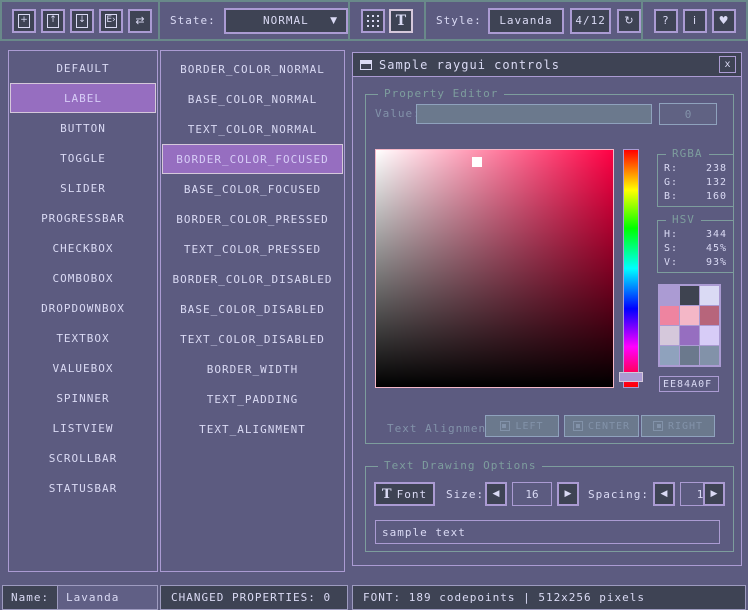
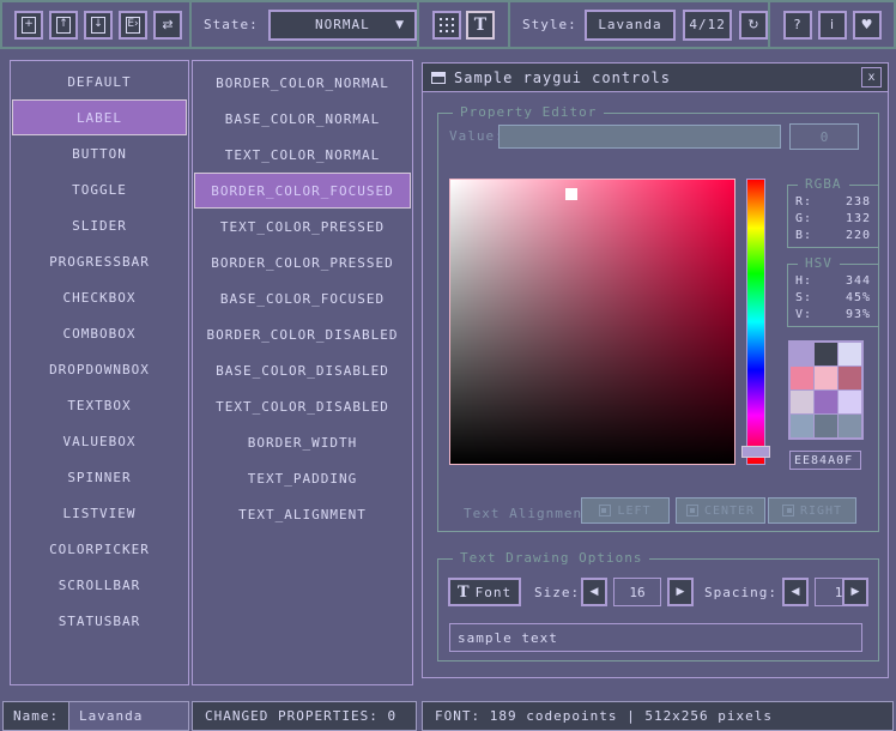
  +
  ↑
  ↓
  E›
  ⇄
  State:
  NORMAL
  ▼
  T
  Style:
  Lavanda
  4/12
  ↻
  ?
  i
  ♥
  DEFAULT
  LABEL
  BUTTON
  TOGGLE
  SLIDER
  PROGRESSBAR
  CHECKBOX
  COMBOBOX
  DROPDOWNBOX
  TEXTBOX
  VALUEBOX
  SPINNER
  LISTVIEW
+ COLORPICKER
  SCROLLBAR
  STATUSBAR
  BORDER_COLOR_NORMAL
  BASE_COLOR_NORMAL
  TEXT_COLOR_NORMAL
  BORDER_COLOR_FOCUSED
- BASE_COLOR_FOCUSED
+ TEXT_COLOR_PRESSED
  BORDER_COLOR_PRESSED
- TEXT_COLOR_PRESSED
+ BASE_COLOR_FOCUSED
  BORDER_COLOR_DISABLED
  BASE_COLOR_DISABLED
  TEXT_COLOR_DISABLED
  BORDER_WIDTH
  TEXT_PADDING
  TEXT_ALIGNMENT
  Sample raygui controls
  x
  Property Editor
  Value
  0
  RGBA
  R:
  238
  G:
  132
  B:
- 160
+ 220
  HSV
  H:
  344
  S:
  45%
  V:
  93%
  EE84A0F
  Text Alignmen
  LEFT
  CENTER
  RIGHT
  Text Drawing Options
  T
  Font
  Size:
  ◀
  16
  ▶
  Spacing:
  ◀
  1
  ▶
  sample text
  Name:
  Lavanda
  CHANGED PROPERTIES: 0
  FONT: 189 codepoints | 512x256 pixels
